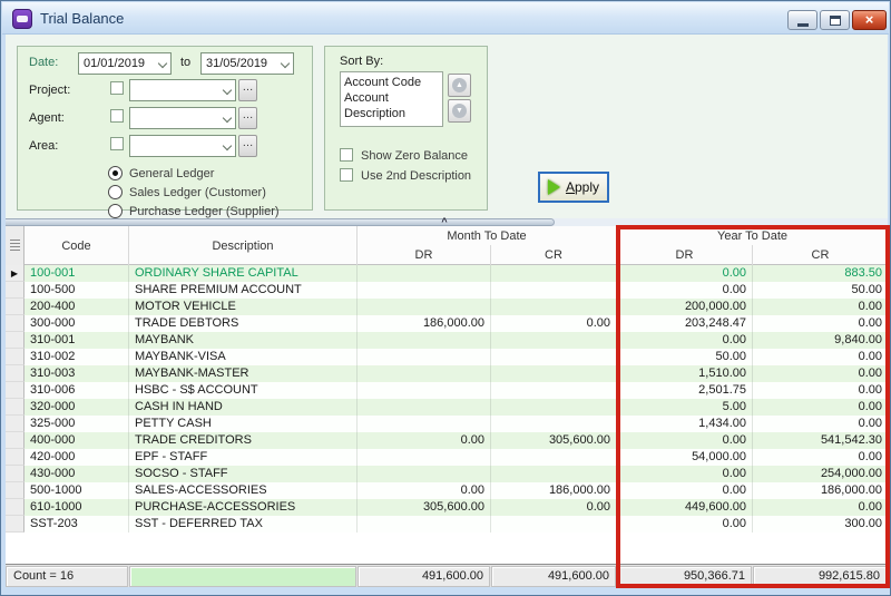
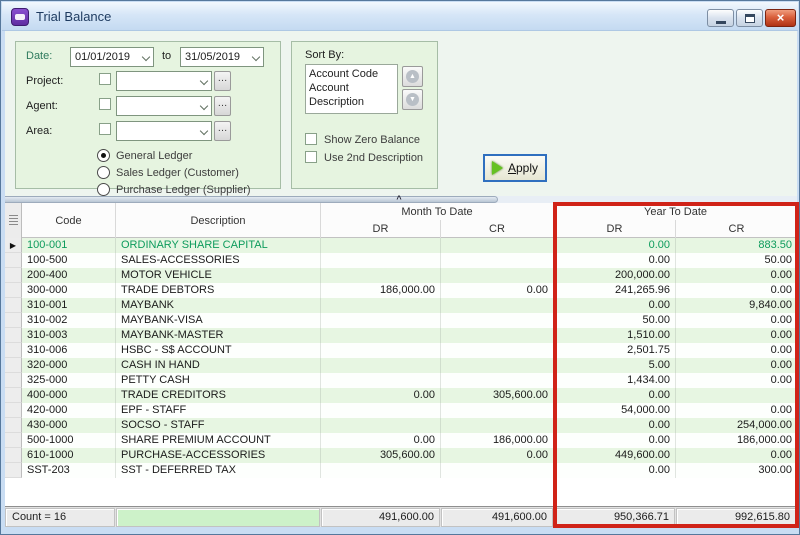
  Trial Balance
  ×
  Date:
  01/01/2019
  to
  31/05/2019
  Project:
  …
  Agent:
  …
  Area:
  …
  General Ledger
  Sales Ledger (Customer)
  Purchase Ledger (Supplier)
  Sort By:
  Account Code
  Account Description
  Show Zero Balance
  Use 2nd Description
  Apply
  ^
  Code
  Description
  Month To Date
  Year To Date
  DR
  CR
  DR
  CR
  ▶
  100-001
  ORDINARY SHARE CAPITAL
  0.00
  883.50
  100-500
- SHARE PREMIUM ACCOUNT
+ SALES-ACCESSORIES
  0.00
  50.00
  200-400
  MOTOR VEHICLE
  200,000.00
  0.00
  300-000
  TRADE DEBTORS
  186,000.00
  0.00
- 203,248.47
+ 241,265.96
  0.00
  310-001
  MAYBANK
  0.00
  9,840.00
  310-002
  MAYBANK-VISA
  50.00
  0.00
  310-003
  MAYBANK-MASTER
  1,510.00
  0.00
  310-006
  HSBC - S$ ACCOUNT
  2,501.75
  0.00
  320-000
  CASH IN HAND
  5.00
  0.00
  325-000
  PETTY CASH
  1,434.00
  0.00
  400-000
  TRADE CREDITORS
  0.00
  305,600.00
  0.00
- 541,542.30
  420-000
  EPF - STAFF
  54,000.00
  0.00
  430-000
  SOCSO - STAFF
  0.00
  254,000.00
  500-1000
- SALES-ACCESSORIES
+ SHARE PREMIUM ACCOUNT
  0.00
  186,000.00
  0.00
  186,000.00
  610-1000
  PURCHASE-ACCESSORIES
  305,600.00
  0.00
  449,600.00
  0.00
  SST-203
  SST - DEFERRED TAX
  0.00
  300.00
  Count = 16
  491,600.00
  491,600.00
  950,366.71
  992,615.80
